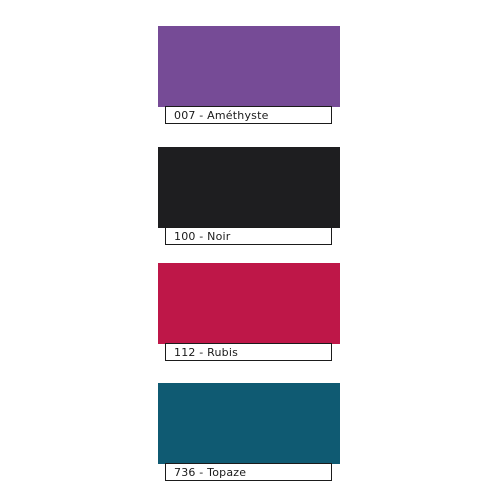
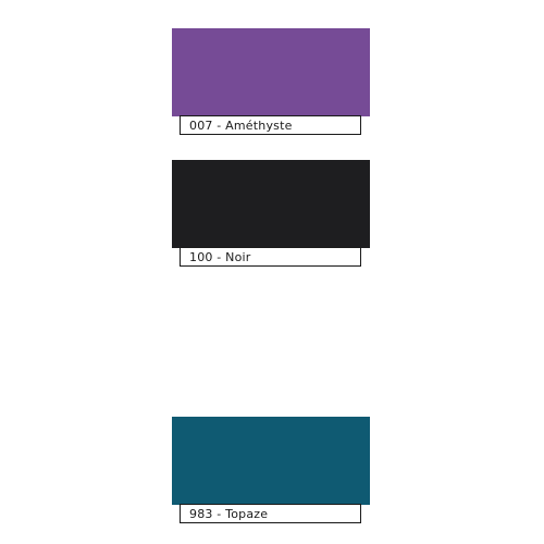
  007 - Améthyste
  100 - Noir
- 112 - Rubis
- 736 - Topaze
+ 983 - Topaze
